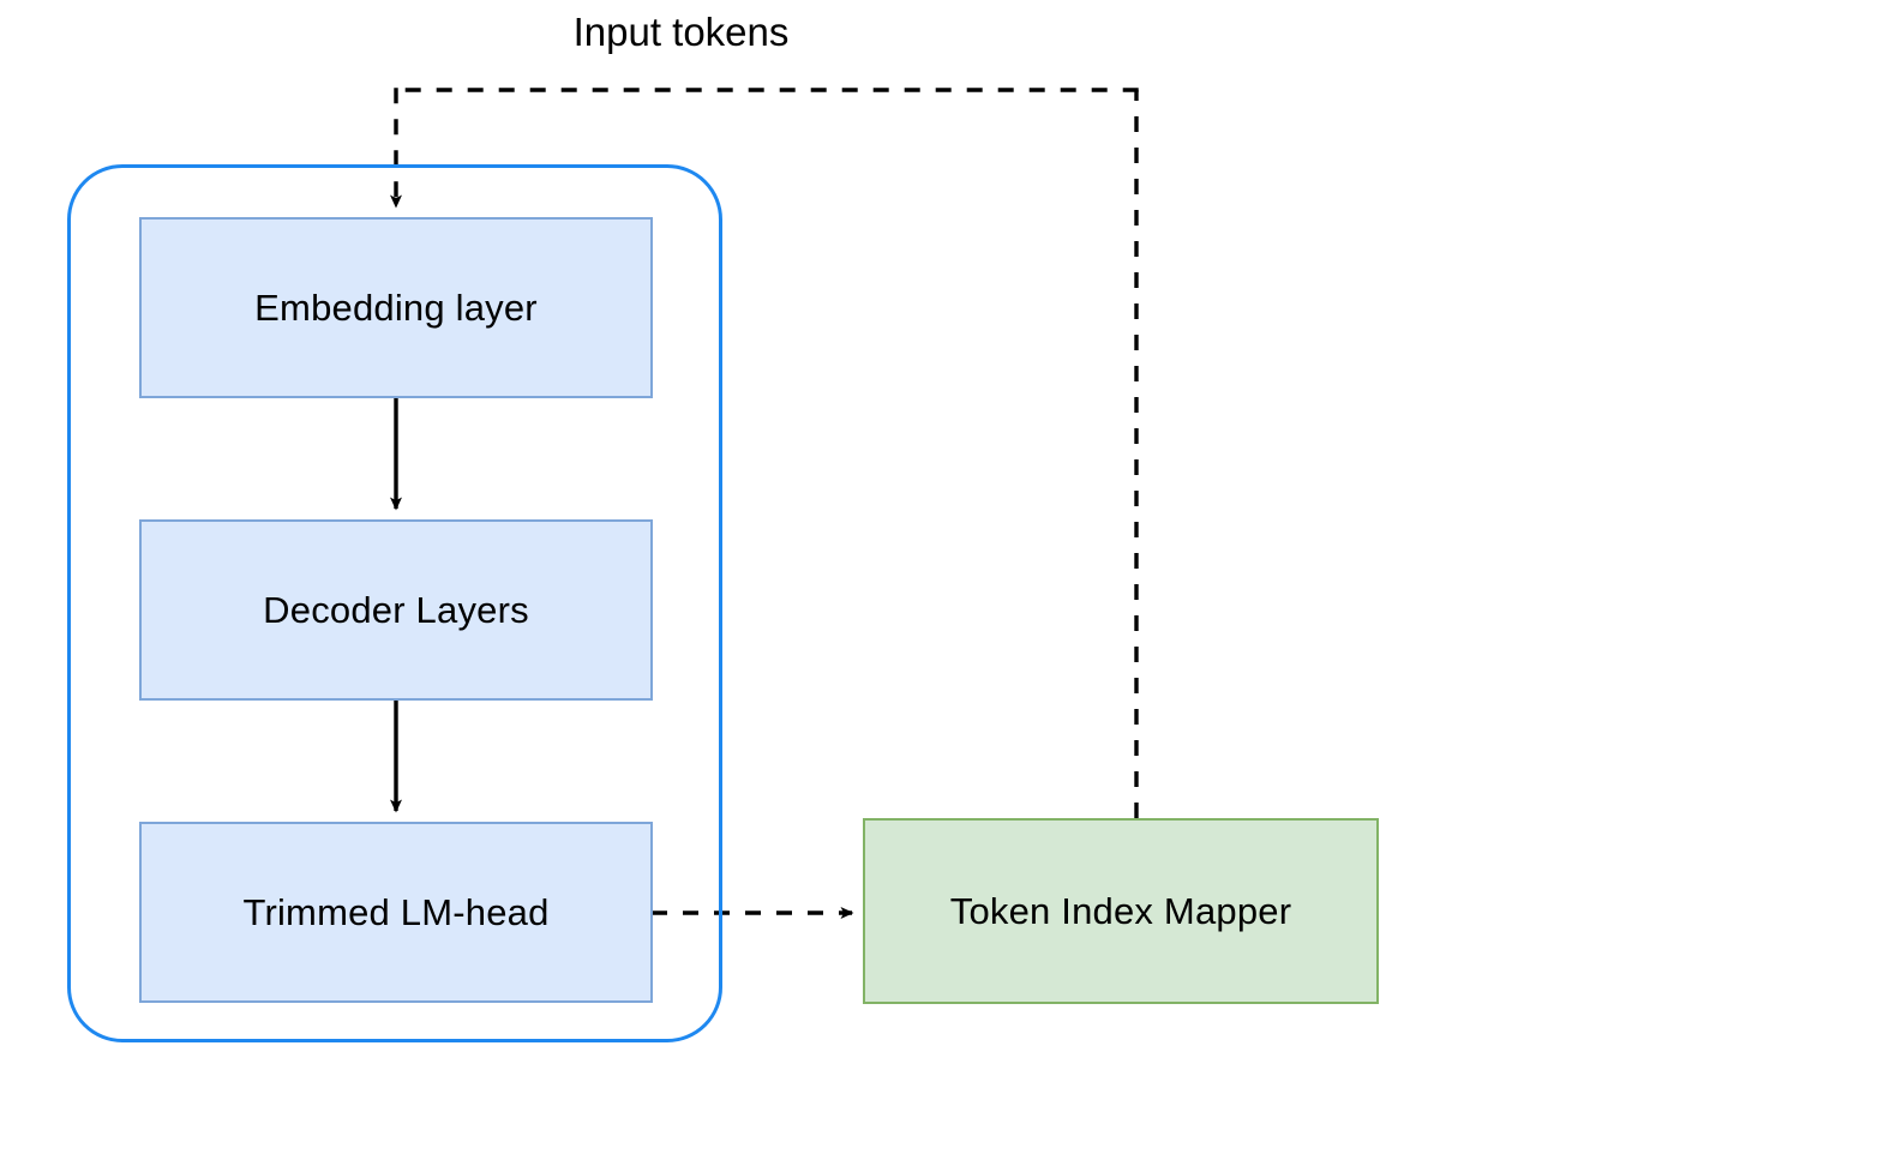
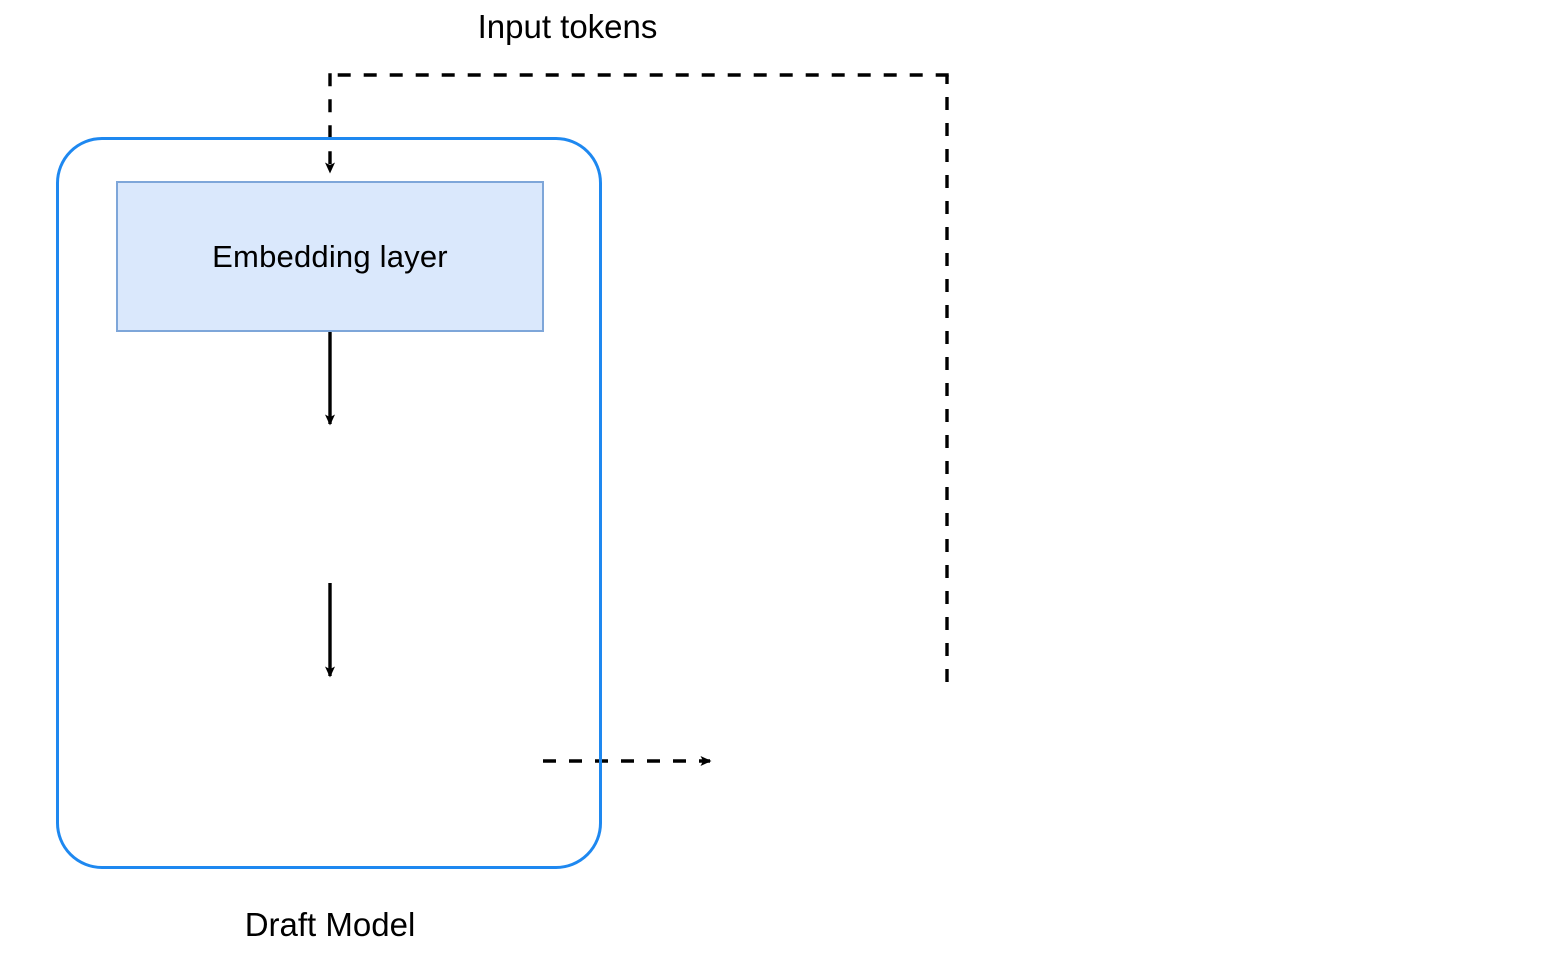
  Embedding layer
- Decoder Layers
- Trimmed LM-head
- Token Index Mapper
  Input tokens
+ Draft Model
